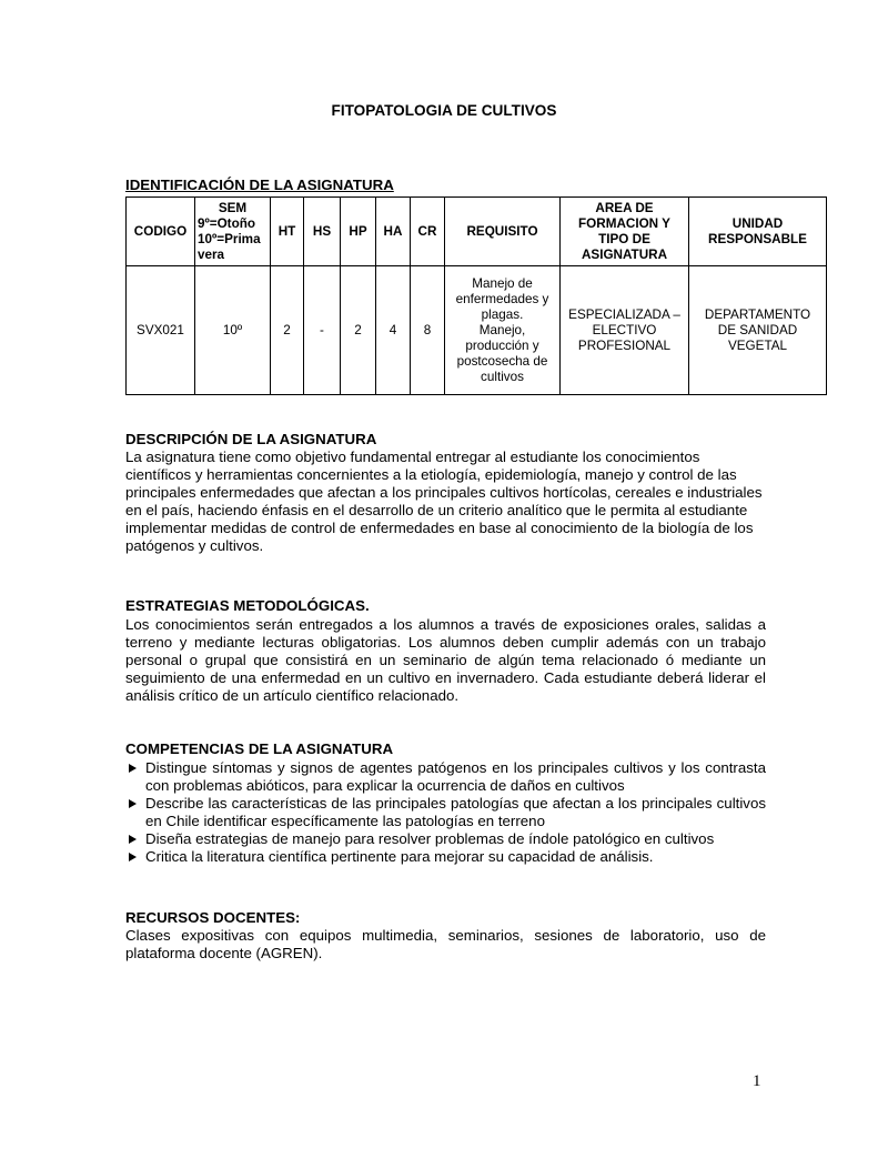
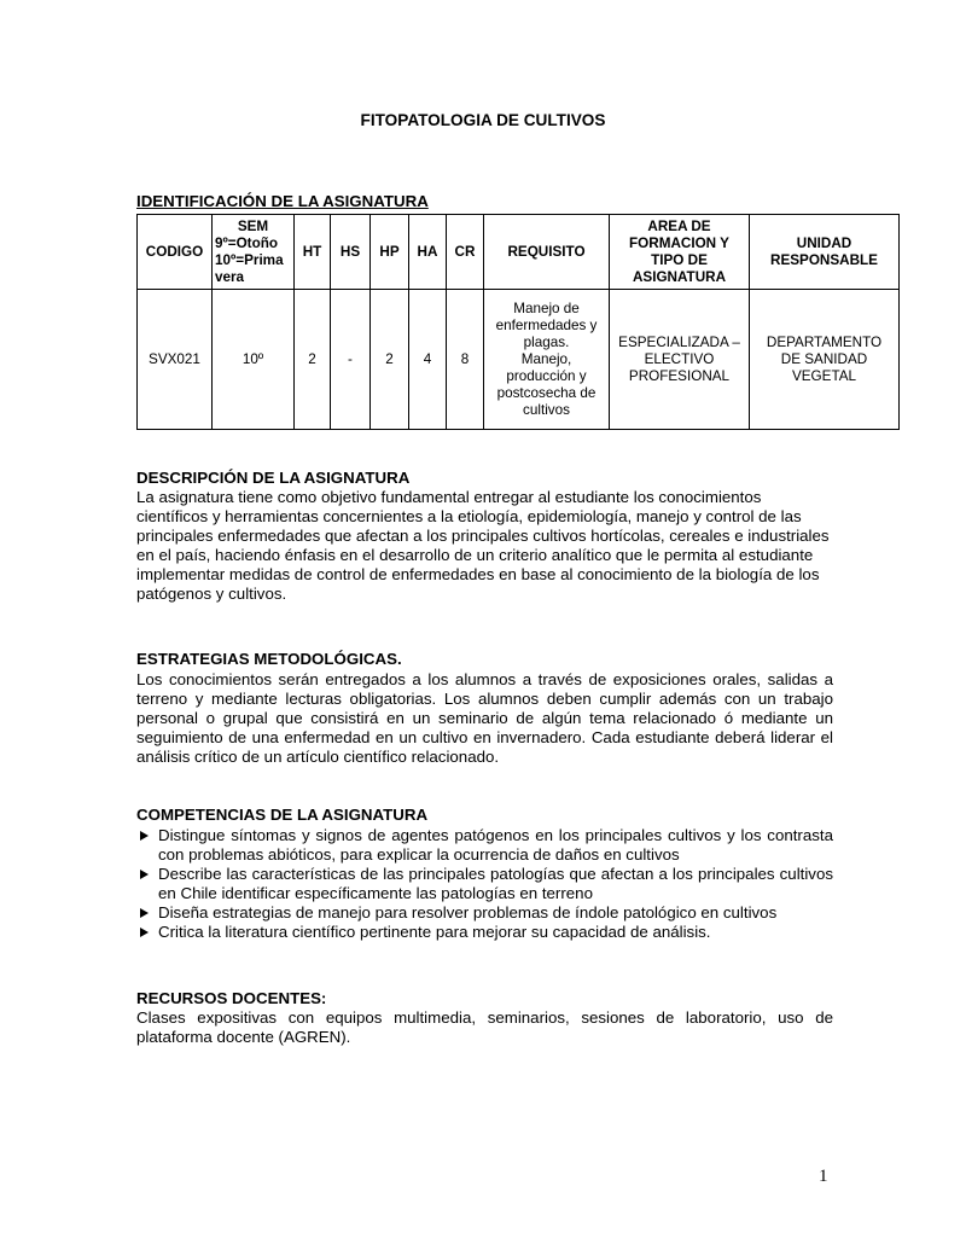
  FITOPATOLOGIA DE CULTIVOS
  IDENTIFICACIÓN DE LA ASIGNATURA
  CODIGO	SEM 9º=Otoño 10º=Prima vera	HT	HS	HP	HA	CR	REQUISITO	AREA DE FORMACION Y TIPO DE ASIGNATURA	UNIDAD RESPONSABLE
  SVX021	10º	2	-	2	4	8	Manejo de enfermedades y plagas. Manejo, producción y postcosecha de cultivos	ESPECIALIZADA – ELECTIVO PROFESIONAL	DEPARTAMENTO DE SANIDAD VEGETAL
  DESCRIPCIÓN DE LA ASIGNATURA
  La asignatura tiene como objetivo fundamental entregar al estudiante los conocimientos científicos y herramientas concernientes a la etiología, epidemiología, manejo y control de las principales enfermedades que afectan a los principales cultivos hortícolas, cereales e industriales en el país, haciendo énfasis en el desarrollo de un criterio analítico que le permita al estudiante implementar medidas de control de enfermedades en base al conocimiento de la biología de los patógenos y cultivos.
  ESTRATEGIAS METODOLÓGICAS.
  Los conocimientos serán entregados a los alumnos a través de exposiciones orales, salidas a terreno y mediante lecturas obligatorias. Los alumnos deben cumplir además con un trabajo personal o grupal que consistirá en un seminario de algún tema relacionado ó mediante un seguimiento de una enfermedad en un cultivo en invernadero. Cada estudiante deberá liderar el análisis crítico de un artículo científico relacionado.
  COMPETENCIAS DE LA ASIGNATURA
  Distingue síntomas y signos de agentes patógenos en los principales cultivos y los contrasta con problemas abióticos, para explicar la ocurrencia de daños en cultivos
  Describe las características de las principales patologías que afectan a los principales cultivos en Chile identificar específicamente las patologías en terreno
  Diseña estrategias de manejo para resolver problemas de índole patológico en cultivos
- Critica la literatura científica pertinente para mejorar su capacidad de análisis.
+ Critica la literatura científico pertinente para mejorar su capacidad de análisis.
  RECURSOS DOCENTES:
  Clases expositivas con equipos multimedia, seminarios, sesiones de laboratorio, uso de plataforma docente (AGREN).
  1
